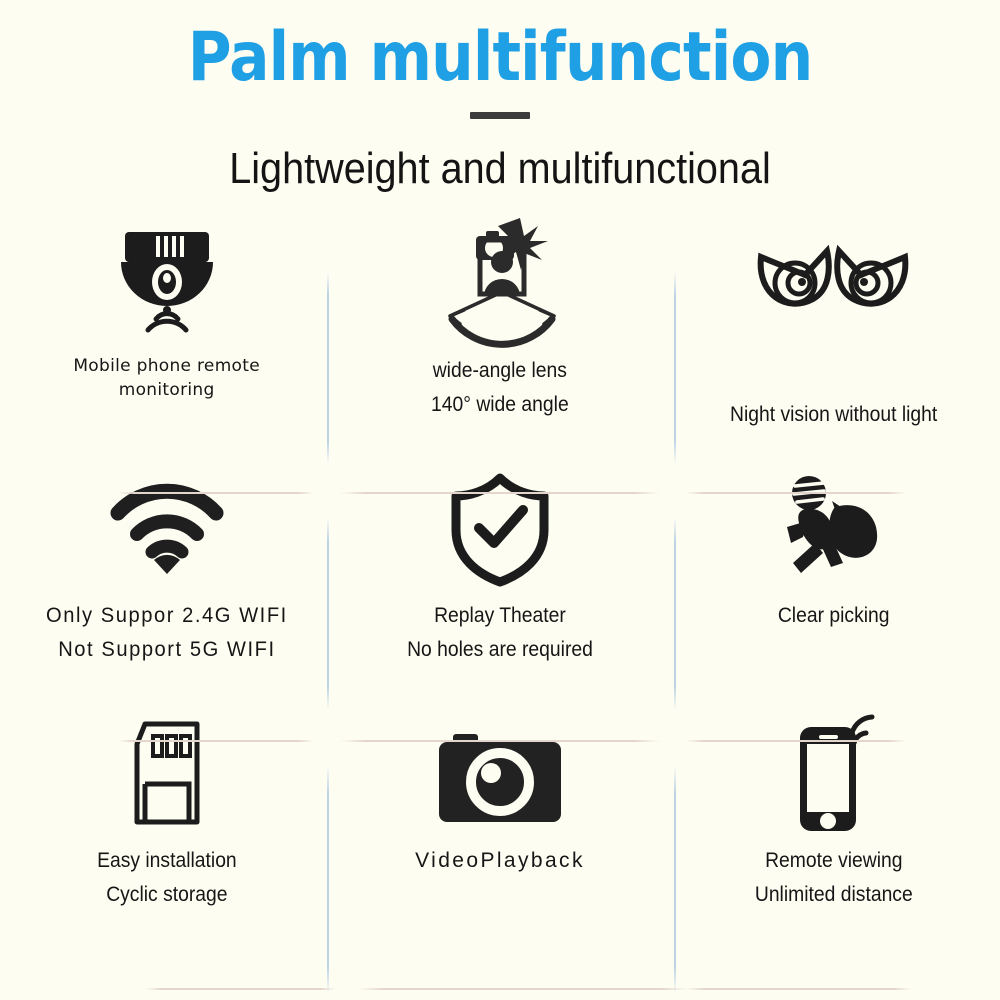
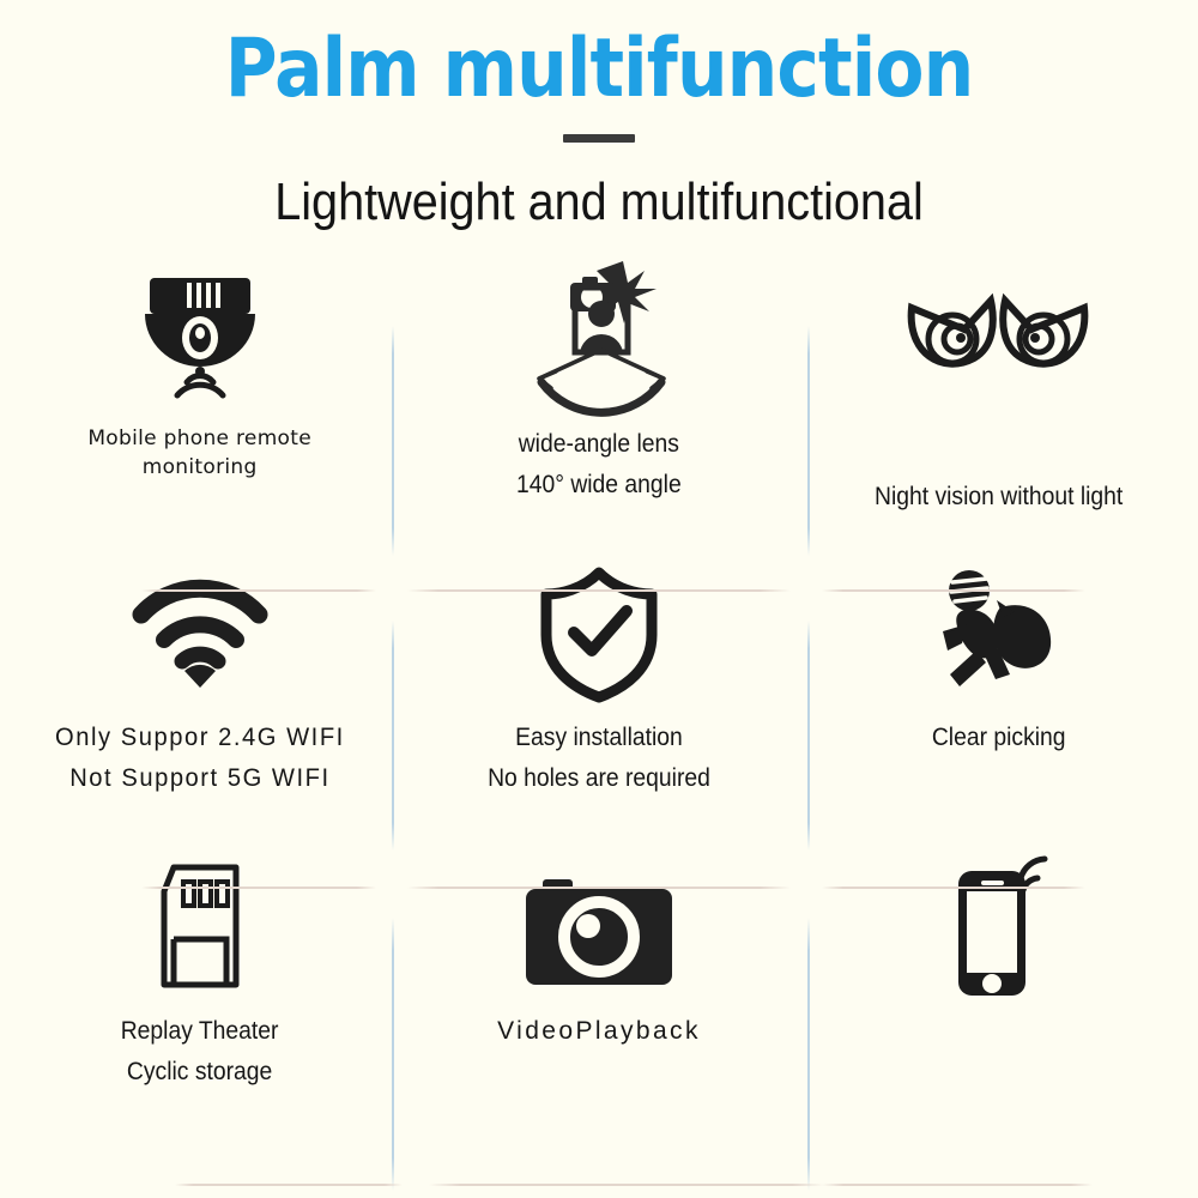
  Palm multifunction
  Lightweight and multifunctional
  Mobile phone remote
  monitoring
  wide-angle lens
  140° wide angle
  Night vision without light
  Only Suppor 2.4G WIFI
  Not Support 5G WIFI
- Replay Theater
+ Easy installation
  No holes are required
  Clear picking
- Easy installation
+ Replay Theater
  Cyclic storage
  VideoPlayback
- Remote viewing
- Unlimited distance
